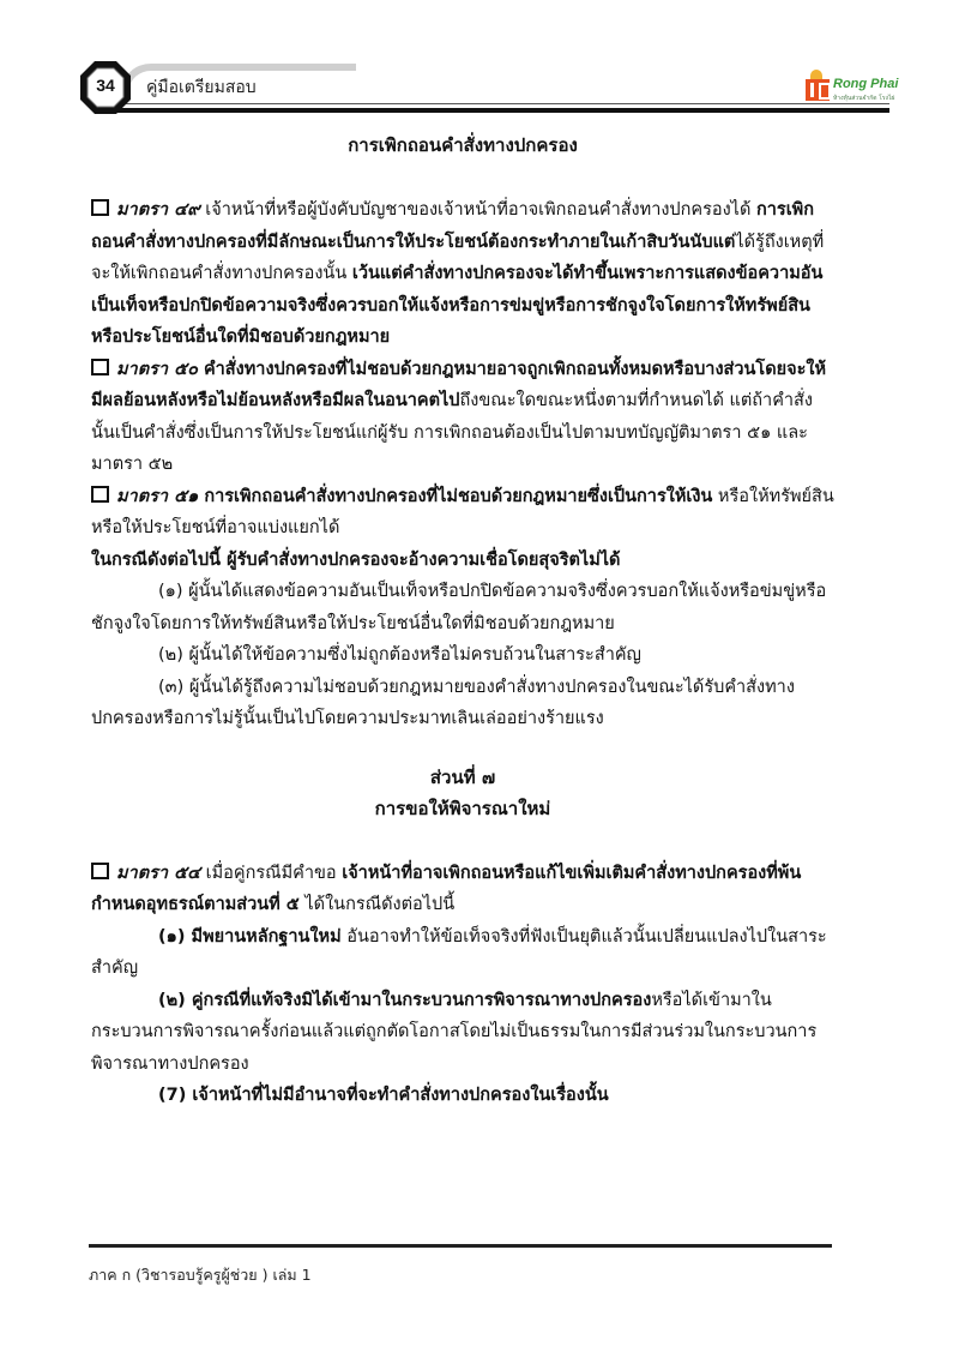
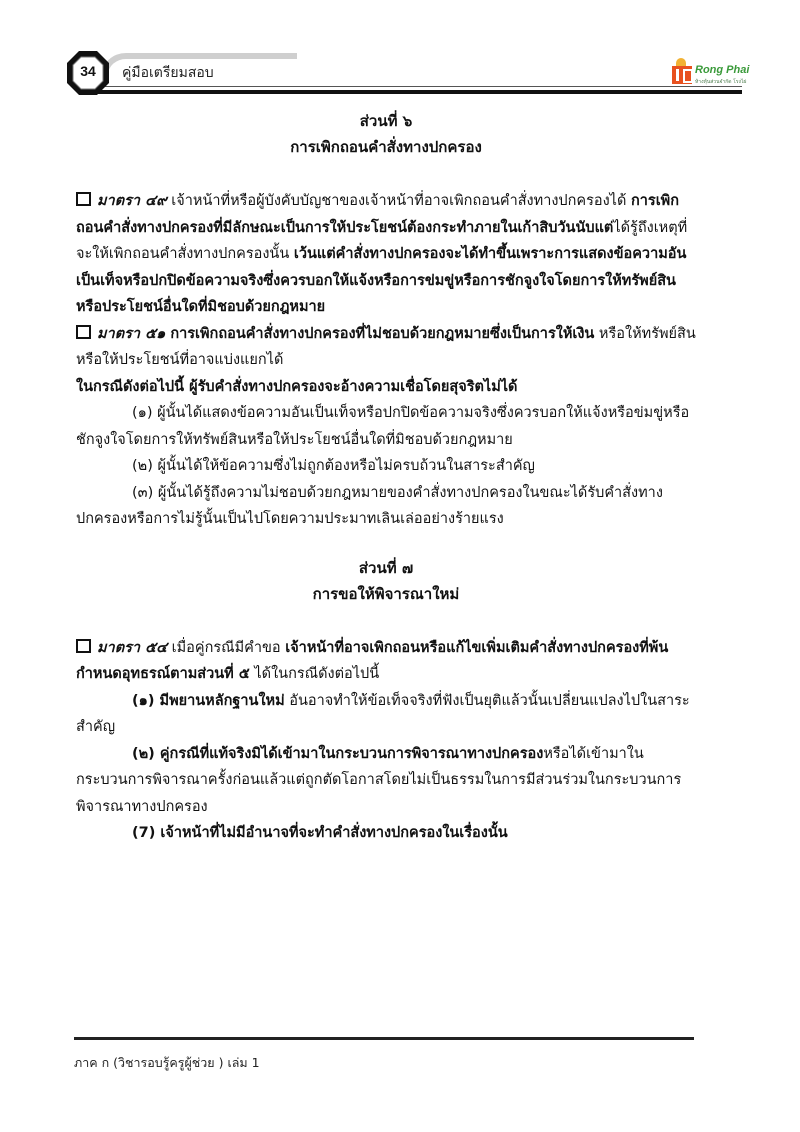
  34
  คู่มือเตรียมสอบ
  Rong Phai
+ ส่วนที่ ๖
  การเพิกถอนคำสั่งทางปกครอง
  มาตรา ๔๙ เจ้าหน้าที่หรือผู้บังคับบัญชาของเจ้าหน้าที่อาจเพิกถอนคำสั่งทางปกครองได้ การเพิกถอนคำสั่งทางปกครองที่มีลักษณะเป็นการให้ประโยชน์ต้องกระทำภายในเก้าสิบวันนับแต่ได้รู้ถึงเหตุที่จะให้เพิกถอนคำสั่งทางปกครองนั้น เว้นแต่คำสั่งทางปกครองจะได้ทำขึ้นเพราะการแสดงข้อความอันเป็นเท็จหรือปกปิดข้อความจริงซึ่งควรบอกให้แจ้งหรือการข่มขู่หรือการชักจูงใจโดยการให้ทรัพย์สินหรือประโยชน์อื่นใดที่มิชอบด้วยกฎหมาย
- มาตรา ๕๐ คำสั่งทางปกครองที่ไม่ชอบด้วยกฎหมายอาจถูกเพิกถอนทั้งหมดหรือบางส่วนโดยจะให้มีผลย้อนหลังหรือไม่ย้อนหลังหรือมีผลในอนาคตไปถึงขณะใดขณะหนึ่งตามที่กำหนดได้ แต่ถ้าคำสั่งนั้นเป็นคำสั่งซึ่งเป็นการให้ประโยชน์แก่ผู้รับ การเพิกถอนต้องเป็นไปตามบทบัญญัติมาตรา ๕๑ และมาตรา ๕๒
  มาตรา ๕๑ การเพิกถอนคำสั่งทางปกครองที่ไม่ชอบด้วยกฎหมายซึ่งเป็นการให้เงิน หรือให้ทรัพย์สินหรือให้ประโยชน์ที่อาจแบ่งแยกได้
  ในกรณีดังต่อไปนี้ ผู้รับคำสั่งทางปกครองจะอ้างความเชื่อโดยสุจริตไม่ได้
  (๑) ผู้นั้นได้แสดงข้อความอันเป็นเท็จหรือปกปิดข้อความจริงซึ่งควรบอกให้แจ้งหรือข่มขู่หรือชักจูงใจโดยการให้ทรัพย์สินหรือให้ประโยชน์อื่นใดที่มิชอบด้วยกฎหมาย
  (๒) ผู้นั้นได้ให้ข้อความซึ่งไม่ถูกต้องหรือไม่ครบถ้วนในสาระสำคัญ
  (๓) ผู้นั้นได้รู้ถึงความไม่ชอบด้วยกฎหมายของคำสั่งทางปกครองในขณะได้รับคำสั่งทางปกครองหรือการไม่รู้นั้นเป็นไปโดยความประมาทเลินเล่ออย่างร้ายแรง
  ส่วนที่ ๗
  การขอให้พิจารณาใหม่
  มาตรา ๕๔ เมื่อคู่กรณีมีคำขอ เจ้าหน้าที่อาจเพิกถอนหรือแก้ไขเพิ่มเติมคำสั่งทางปกครองที่พ้นกำหนดอุทธรณ์ตามส่วนที่ ๕ ได้ในกรณีดังต่อไปนี้
  (๑) มีพยานหลักฐานใหม่ อันอาจทำให้ข้อเท็จจริงที่ฟังเป็นยุติแล้วนั้นเปลี่ยนแปลงไปในสาระสำคัญ
  (๒) คู่กรณีที่แท้จริงมิได้เข้ามาในกระบวนการพิจารณาทางปกครองหรือได้เข้ามาในกระบวนการพิจารณาครั้งก่อนแล้วแต่ถูกตัดโอกาสโดยไม่เป็นธรรมในการมีส่วนร่วมในกระบวนการพิจารณาทางปกครอง
  (7) เจ้าหน้าที่ไม่มีอำนาจที่จะทำคำสั่งทางปกครองในเรื่องนั้น
  ภาค ก (วิชารอบรู้ครูผู้ช่วย ) เล่ม 1
